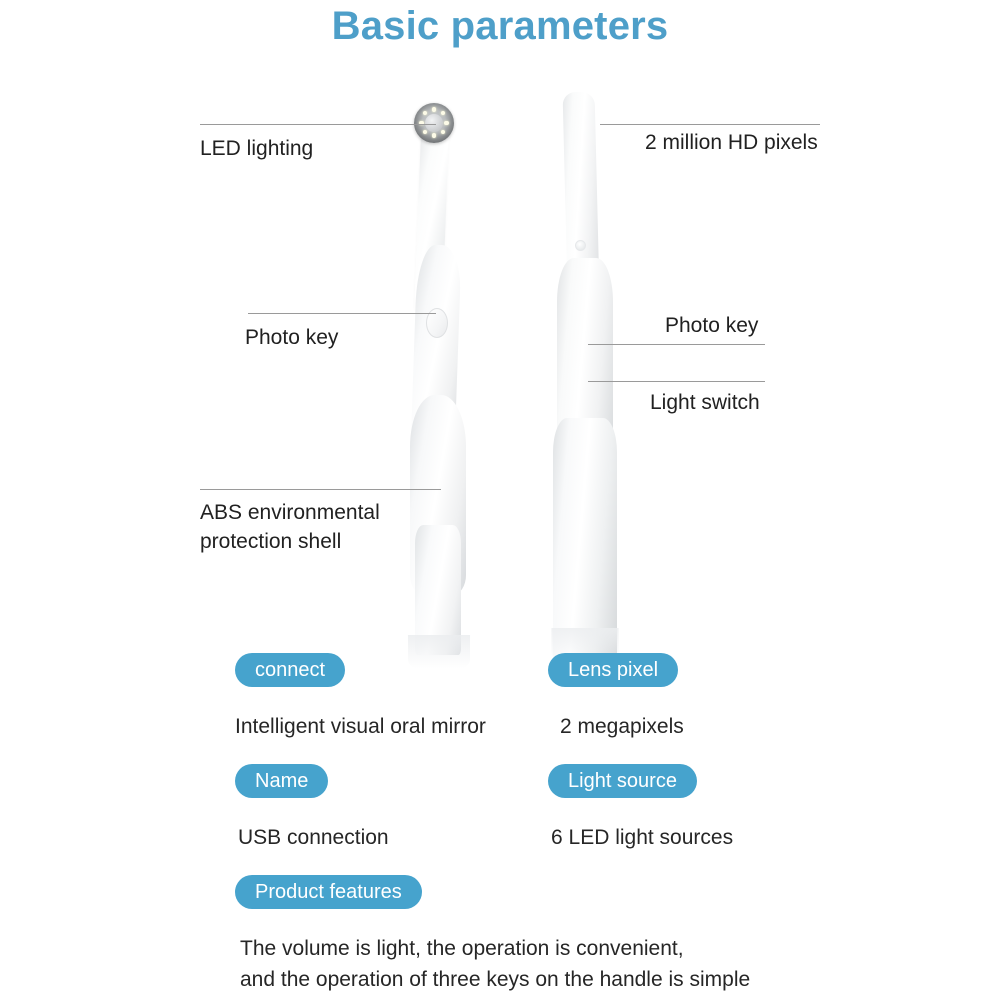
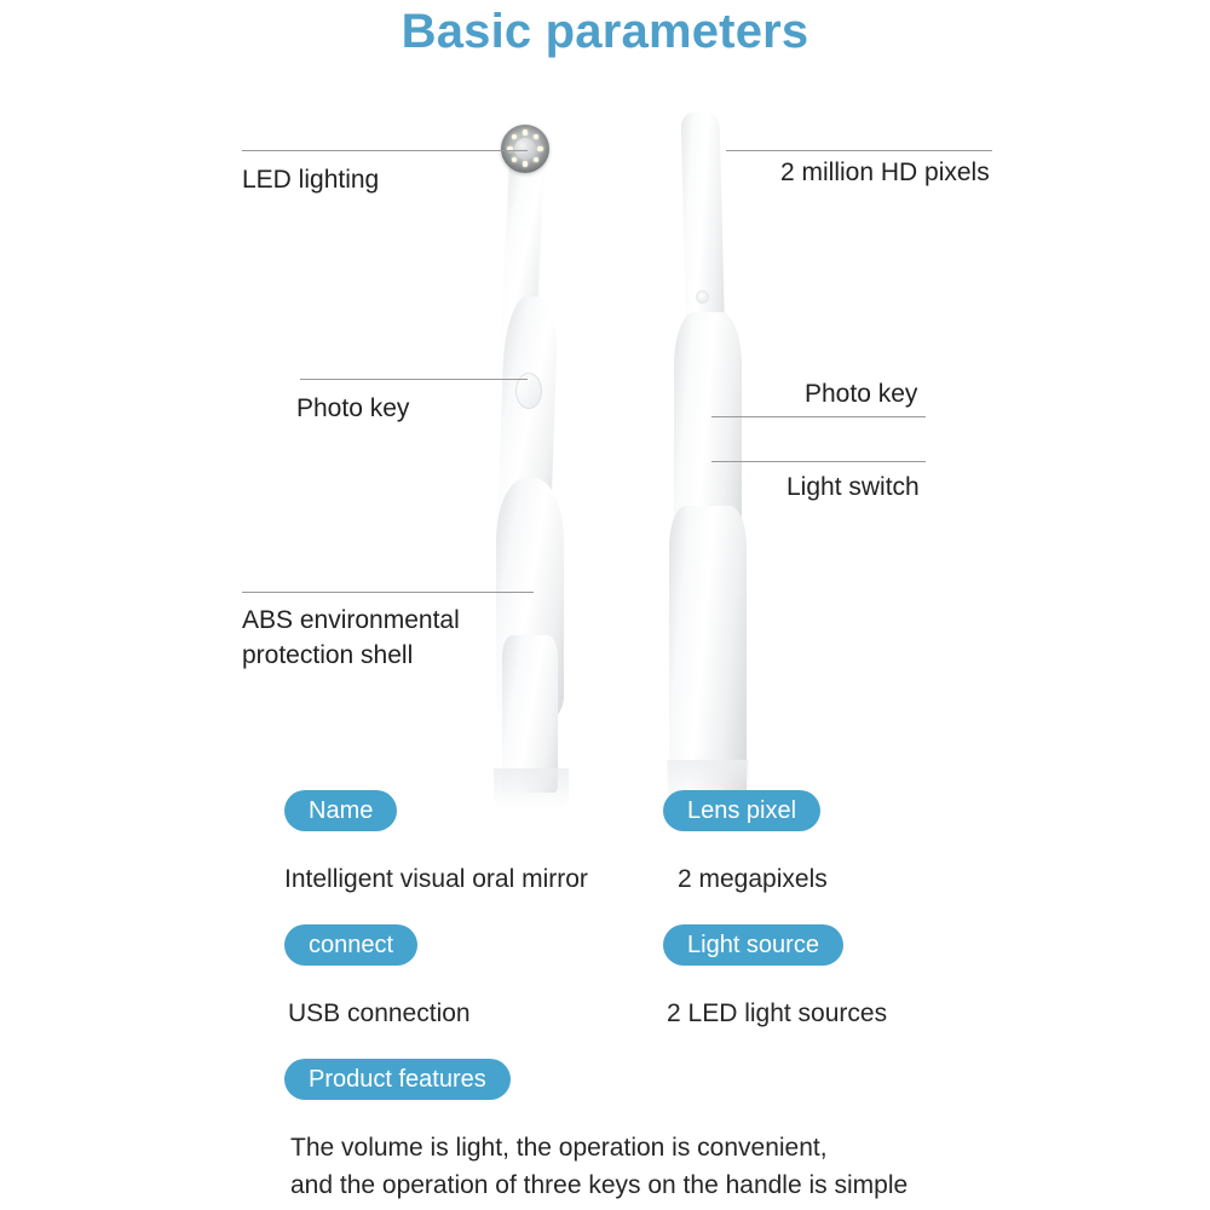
  Basic parameters
  LED lighting
  2 million HD pixels
  Photo key
  Photo key
  Light switch
  ABS environmental
  protection shell
- connect
+ Name
  Intelligent visual oral mirror
  Lens pixel
  2 megapixels
- Name
+ connect
  USB connection
  Light source
- 6 LED light sources
+ 2 LED light sources
  Product features
  The volume is light, the operation is convenient,
  and the operation of three keys on the handle is simple
